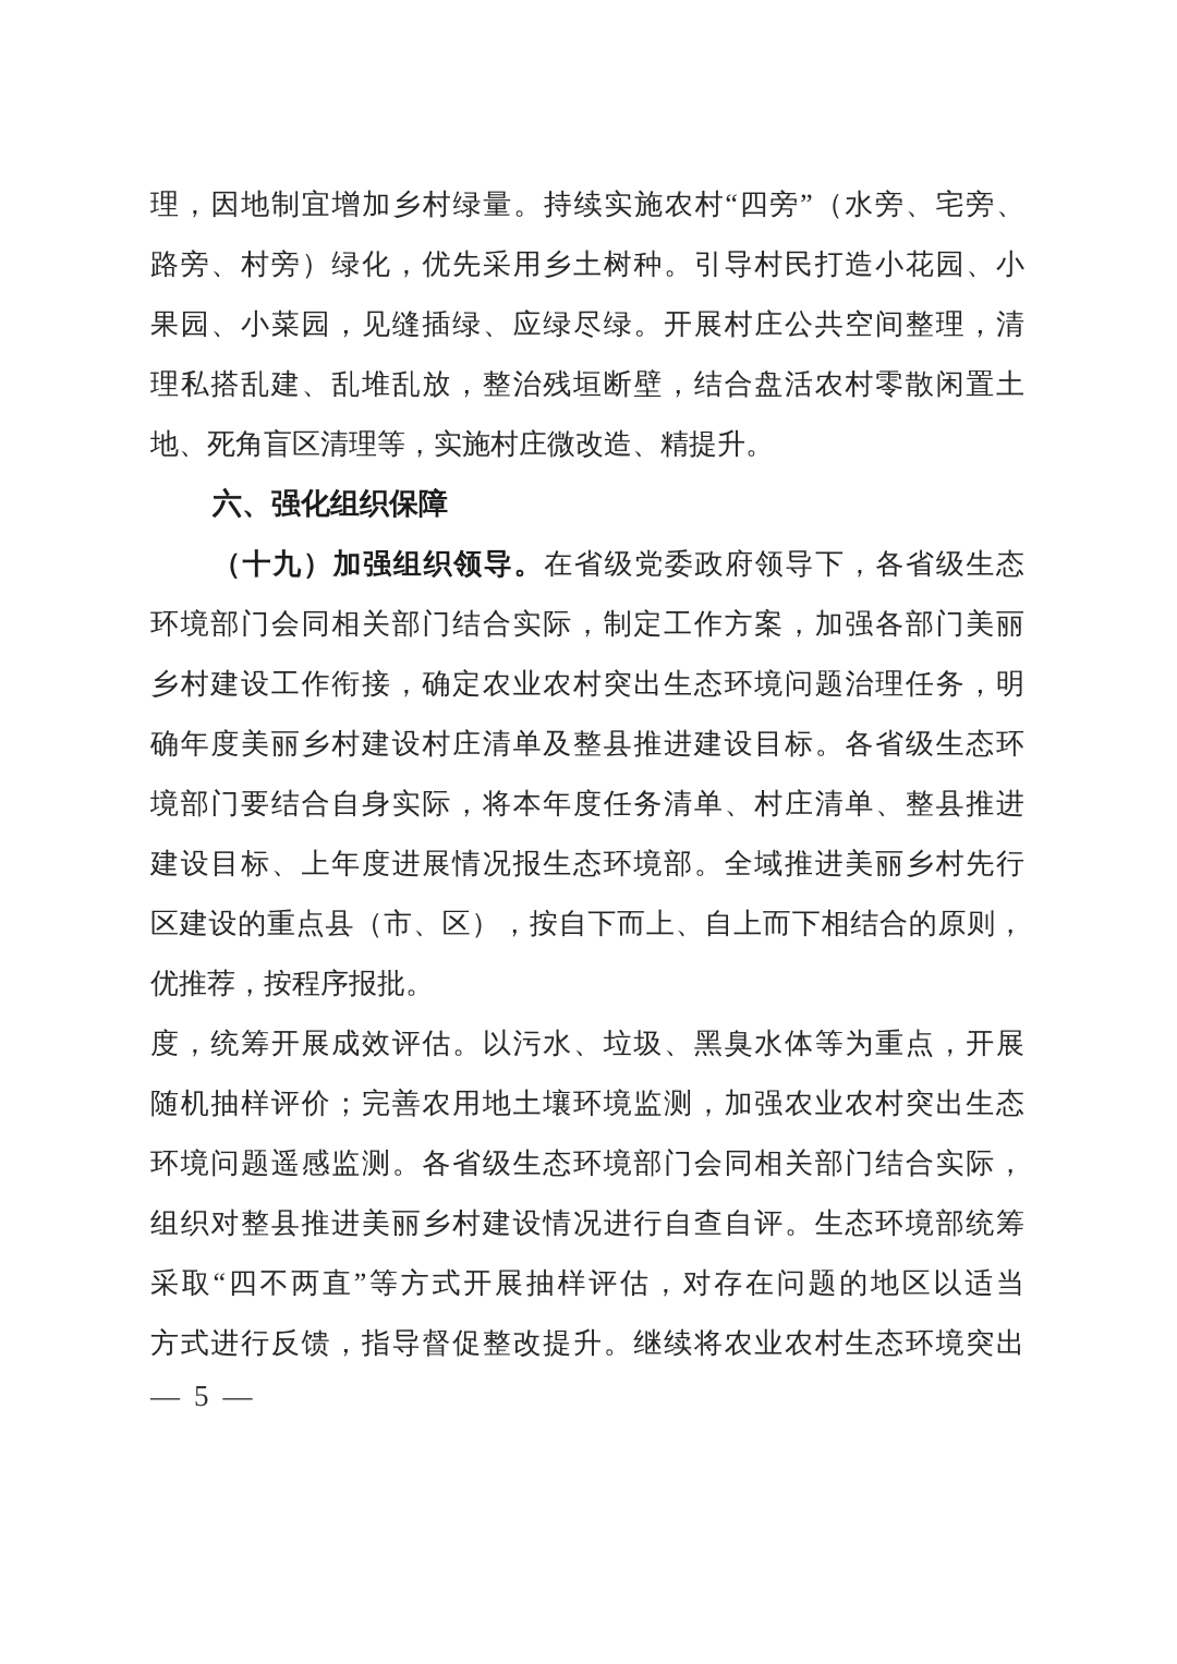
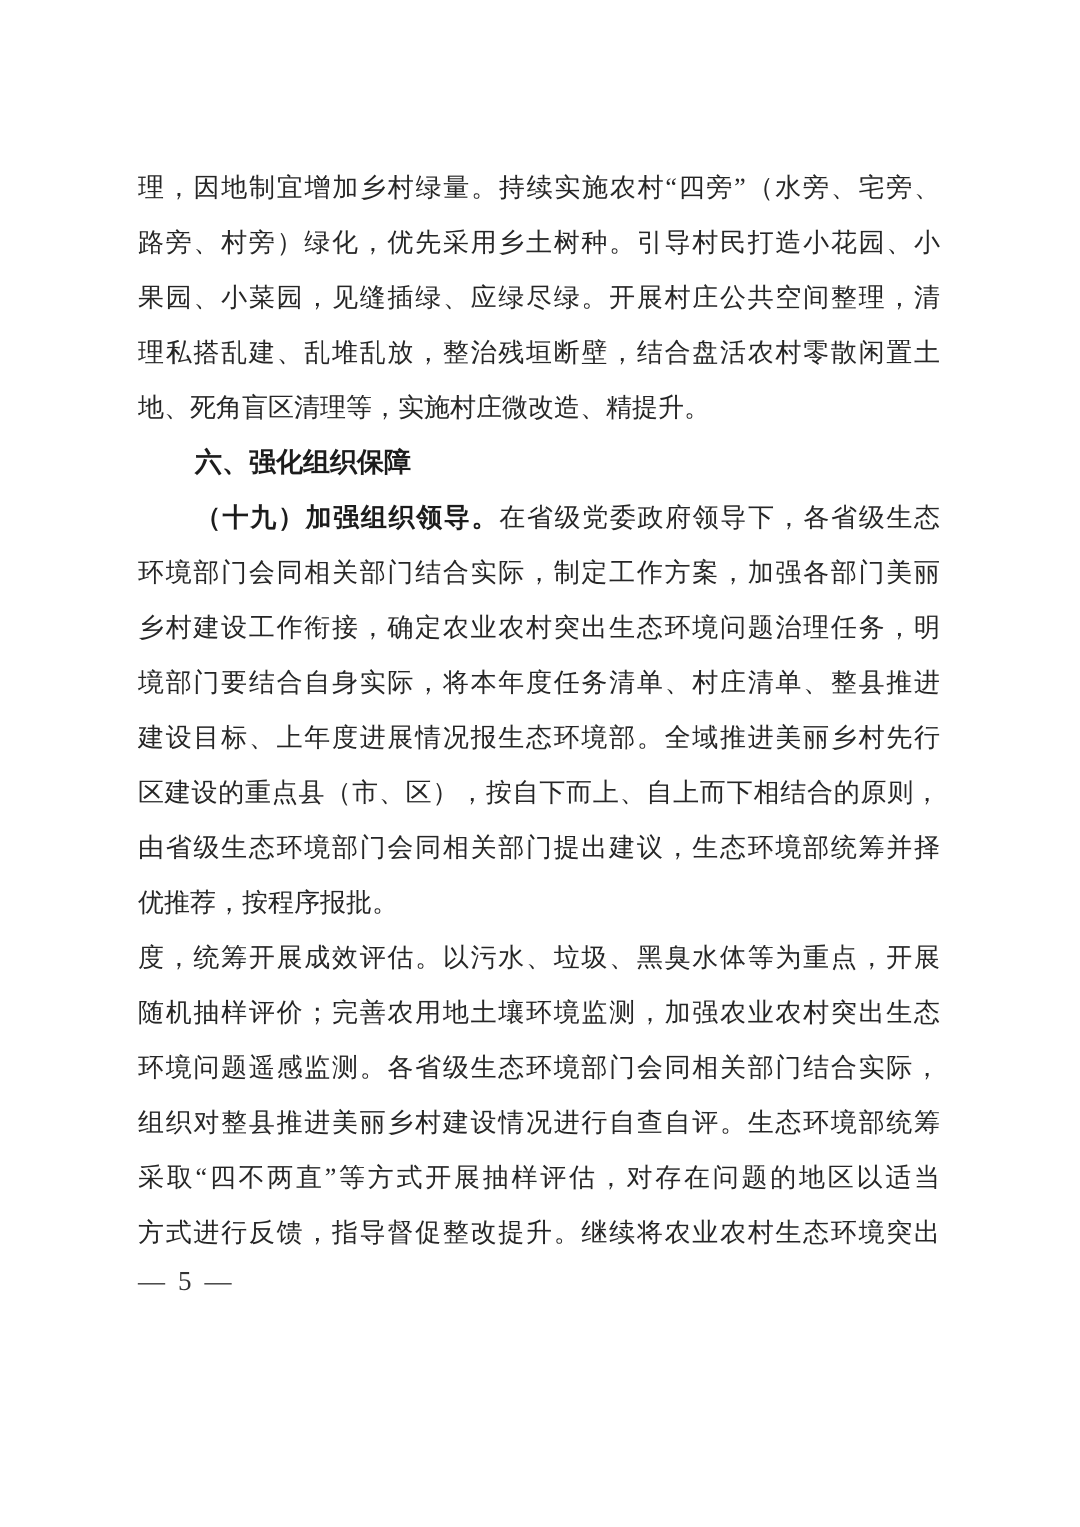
  理，因地制宜增加乡村绿量。持续实施农村“四旁”（水旁、宅旁、
  路旁、村旁）绿化，优先采用乡土树种。引导村民打造小花园、小
  果园、小菜园，见缝插绿、应绿尽绿。开展村庄公共空间整理，清
  理私搭乱建、乱堆乱放，整治残垣断壁，结合盘活农村零散闲置土
  地、死角盲区清理等，实施村庄微改造、精提升。
  六、强化组织保障
  （十九）加强组织领导。在省级党委政府领导下，各省级生态
  环境部门会同相关部门结合实际，制定工作方案，加强各部门美丽
  乡村建设工作衔接，确定农业农村突出生态环境问题治理任务，明
- 确年度美丽乡村建设村庄清单及整县推进建设目标。各省级生态环
  境部门要结合自身实际，将本年度任务清单、村庄清单、整县推进
  建设目标、上年度进展情况报生态环境部。全域推进美丽乡村先行
  区建设的重点县（市、区），按自下而上、自上而下相结合的原则，
+ 由省级生态环境部门会同相关部门提出建议，生态环境部统筹并择
  优推荐，按程序报批。
  度，统筹开展成效评估。以污水、垃圾、黑臭水体等为重点，开展
  随机抽样评价；完善农用地土壤环境监测，加强农业农村突出生态
  环境问题遥感监测。各省级生态环境部门会同相关部门结合实际，
  组织对整县推进美丽乡村建设情况进行自查自评。生态环境部统筹
  采取“四不两直”等方式开展抽样评估，对存在问题的地区以适当
  方式进行反馈，指导督促整改提升。继续将农业农村生态环境突出
  — 5 —
